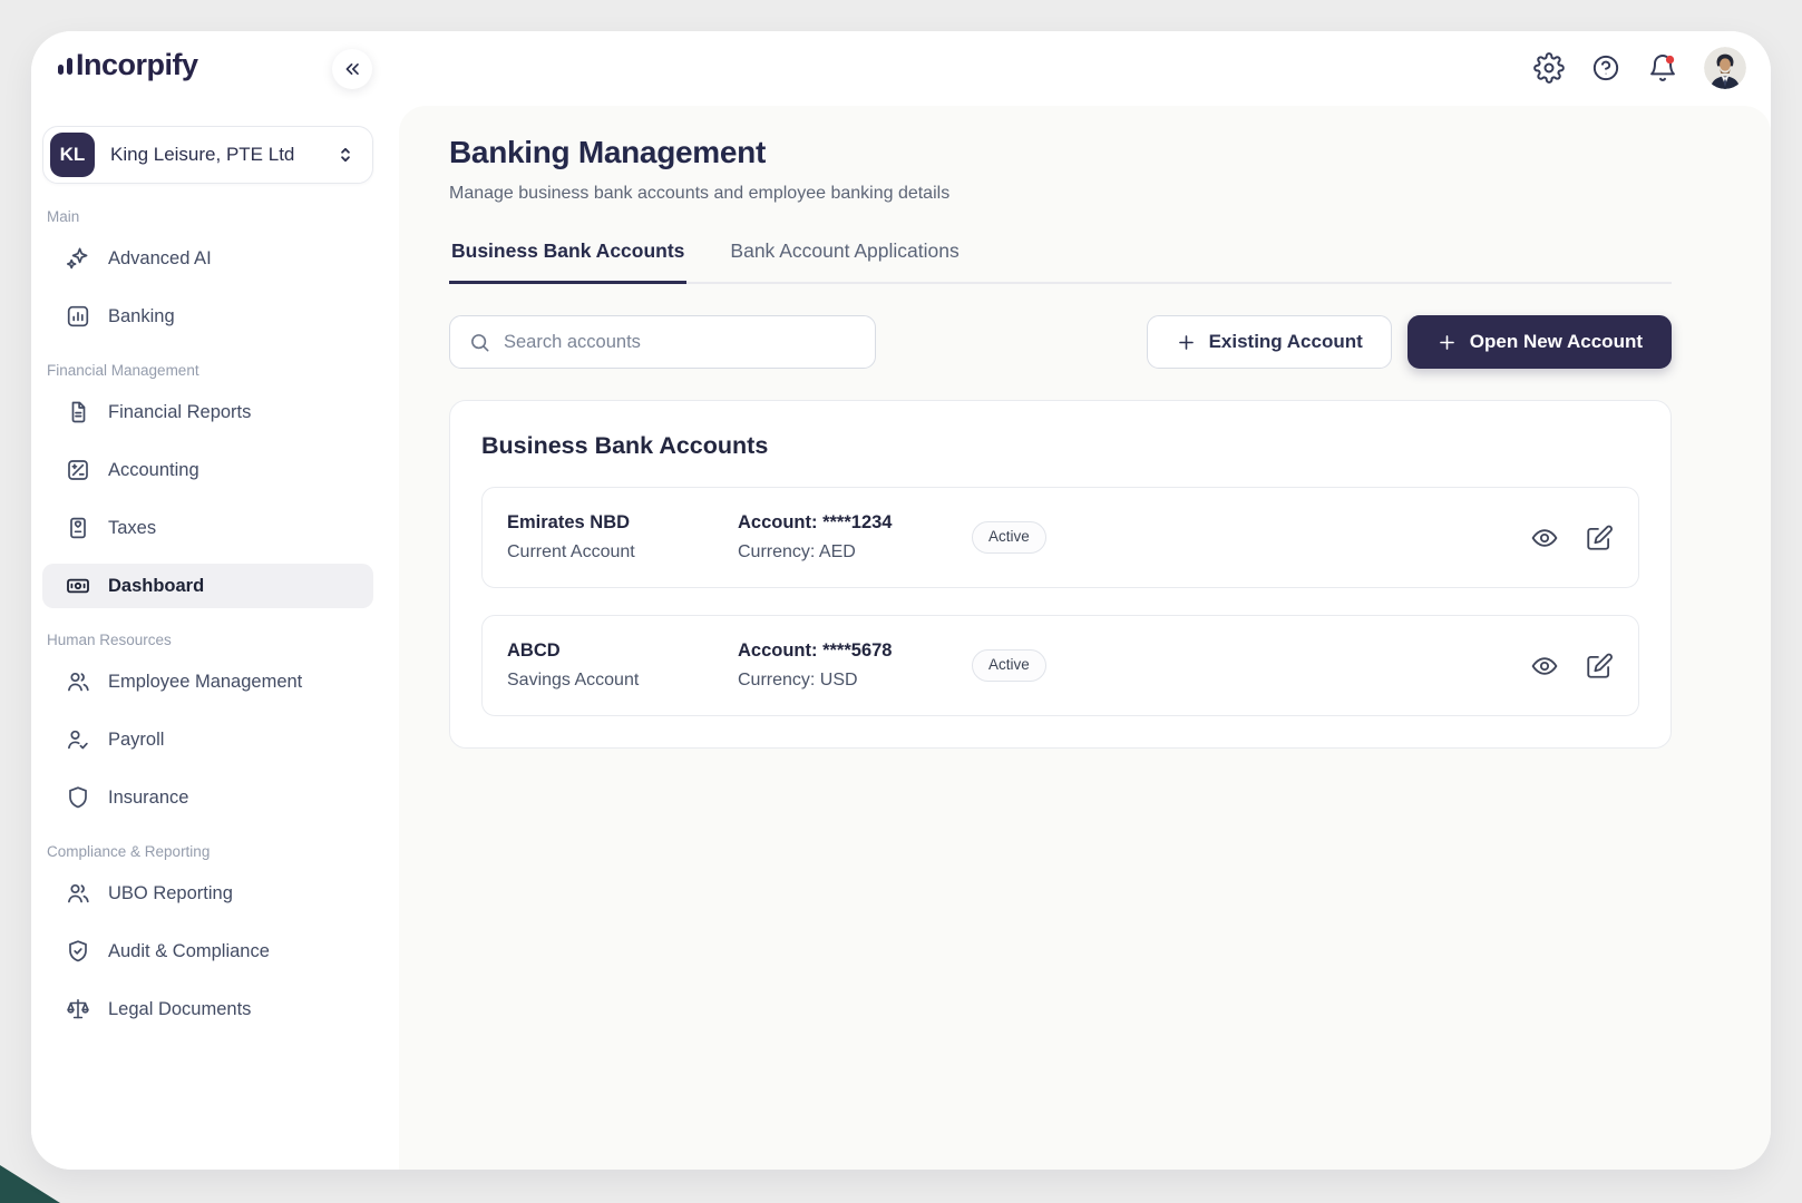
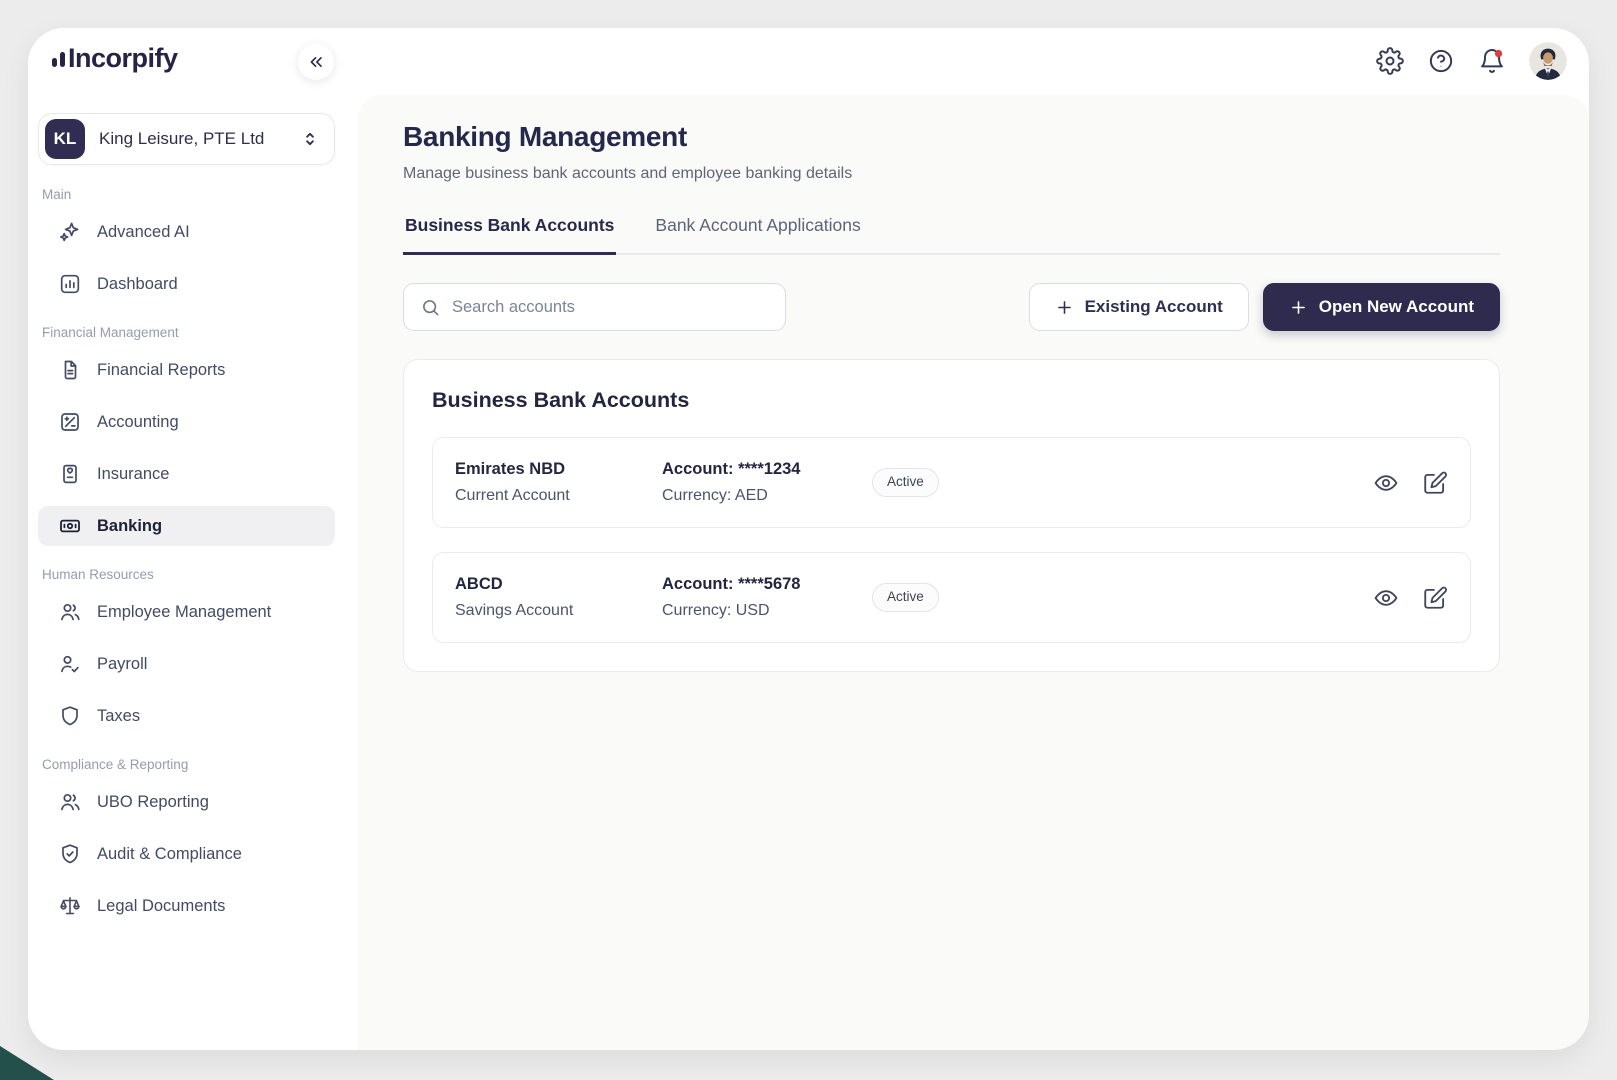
  Incorpify
  KL
  King Leisure, PTE Ltd
  Main
  Advanced AI
- Banking
+ Dashboard
  Financial Management
  Financial Reports
  Accounting
- Taxes
+ Insurance
- Dashboard
+ Banking
  Human Resources
  Employee Management
  Payroll
- Insurance
+ Taxes
  Compliance & Reporting
  UBO Reporting
  Audit & Compliance
  Legal Documents
  Banking Management
  Manage business bank accounts and employee banking details
  Business Bank Accounts
  Bank Account Applications
  Search accounts
  Existing Account
  Open New Account
  Business Bank Accounts
  Emirates NBD
  Current Account
  Account: ****1234
  Currency: AED
  Active
  ABCD
  Savings Account
  Account: ****5678
  Currency: USD
  Active
